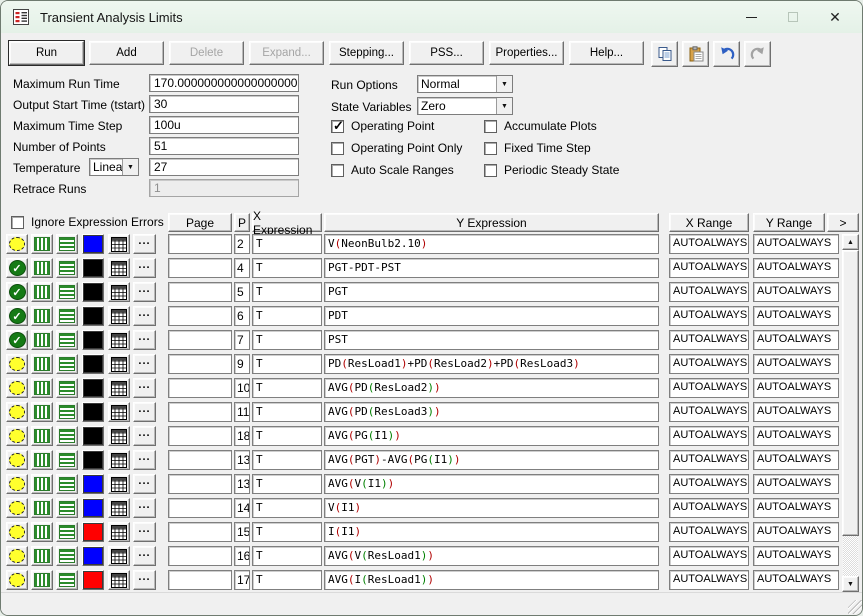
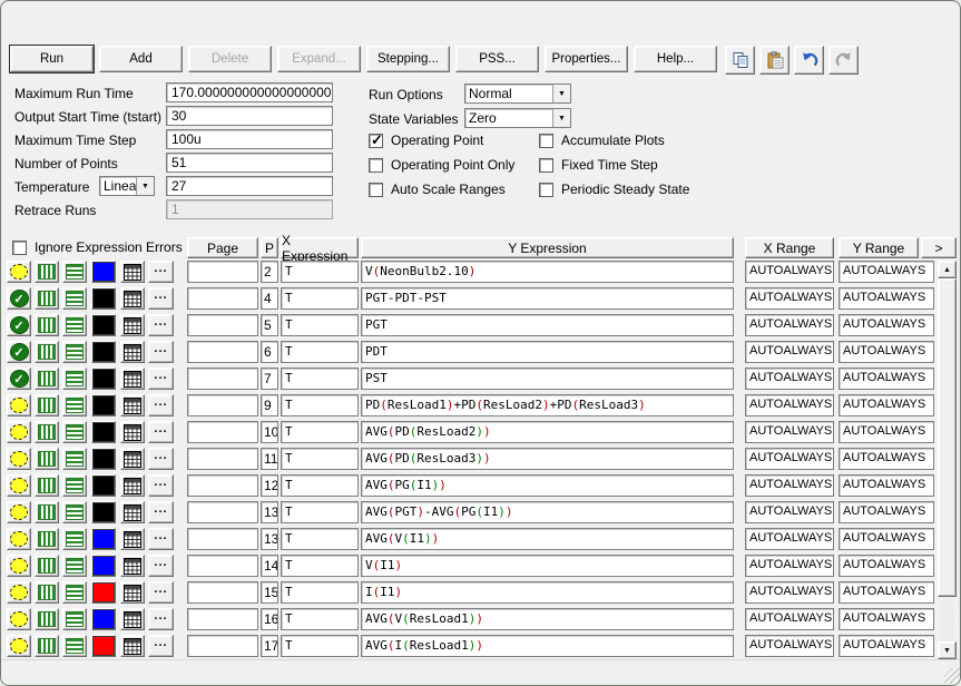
- Transient Analysis Limits
- ✕
  Run
  Add
  Delete
  Expand...
  Stepping...
  PSS...
  Properties...
  Help...
  Maximum Run Time
  170.000000000000000000
  Output Start Time (tstart)
  30
  Maximum Time Step
  100u
  Number of Points
  51
  Temperature
  Linea
  27
  Retrace Runs
  1
  Run Options
  Normal
  State Variables
  Zero
  Operating Point
  Operating Point Only
  Auto Scale Ranges
  Accumulate Plots
  Fixed Time Step
  Periodic Steady State
  Ignore Expression Errors
  Page
  P
  X Expression
  Y Expression
  X Range
  Y Range
  >
  ...
  2
  T
  V(NeonBulb2.10)
  AUTOALWAYS
  AUTOALWAYS
  ✓
  ...
  4
  T
  PGT-PDT-PST
  AUTOALWAYS
  AUTOALWAYS
  ✓
  ...
  5
  T
  PGT
  AUTOALWAYS
  AUTOALWAYS
  ✓
  ...
  6
  T
  PDT
  AUTOALWAYS
  AUTOALWAYS
  ✓
  ...
  7
  T
  PST
  AUTOALWAYS
  AUTOALWAYS
  ...
  9
  T
  PD(ResLoad1)+PD(ResLoad2)+PD(ResLoad3)
  AUTOALWAYS
  AUTOALWAYS
  ...
  10
  T
  AVG(PD(ResLoad2))
  AUTOALWAYS
  AUTOALWAYS
  ...
  11
  T
  AVG(PD(ResLoad3))
  AUTOALWAYS
  AUTOALWAYS
  ...
- 18
+ 12
  T
  AVG(PG(I1))
  AUTOALWAYS
  AUTOALWAYS
  ...
  13
  T
  AVG(PGT)-AVG(PG(I1))
  AUTOALWAYS
  AUTOALWAYS
  ...
  13
  T
  AVG(V(I1))
  AUTOALWAYS
  AUTOALWAYS
  ...
  14
  T
  V(I1)
  AUTOALWAYS
  AUTOALWAYS
  ...
  15
  T
  I(I1)
  AUTOALWAYS
  AUTOALWAYS
  ...
  16
  T
  AVG(V(ResLoad1))
  AUTOALWAYS
  AUTOALWAYS
  ...
  17
  T
  AVG(I(ResLoad1))
  AUTOALWAYS
  AUTOALWAYS
